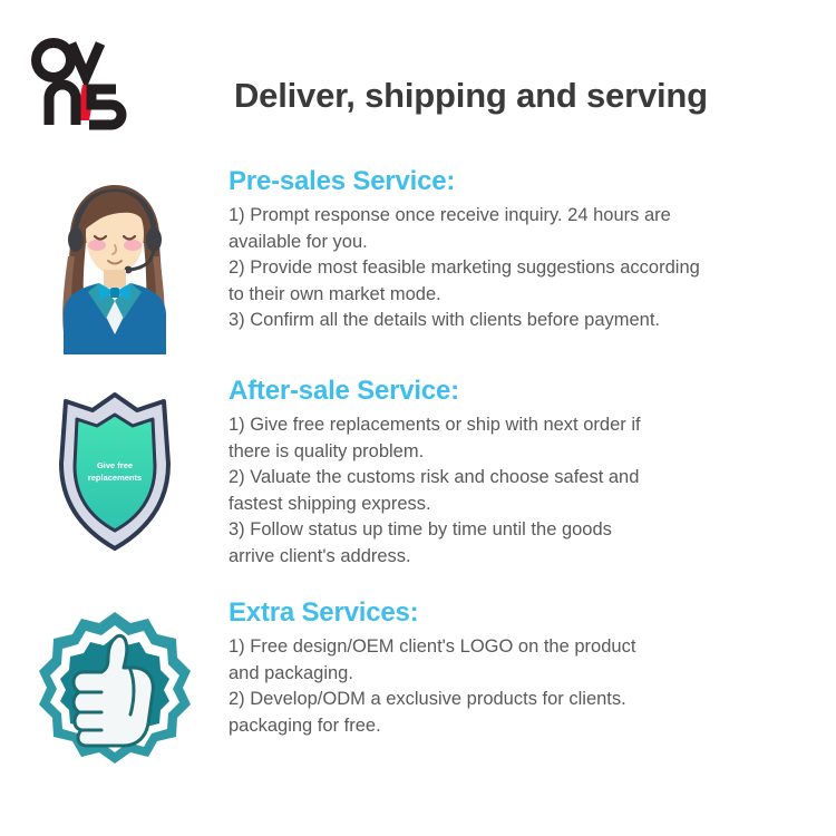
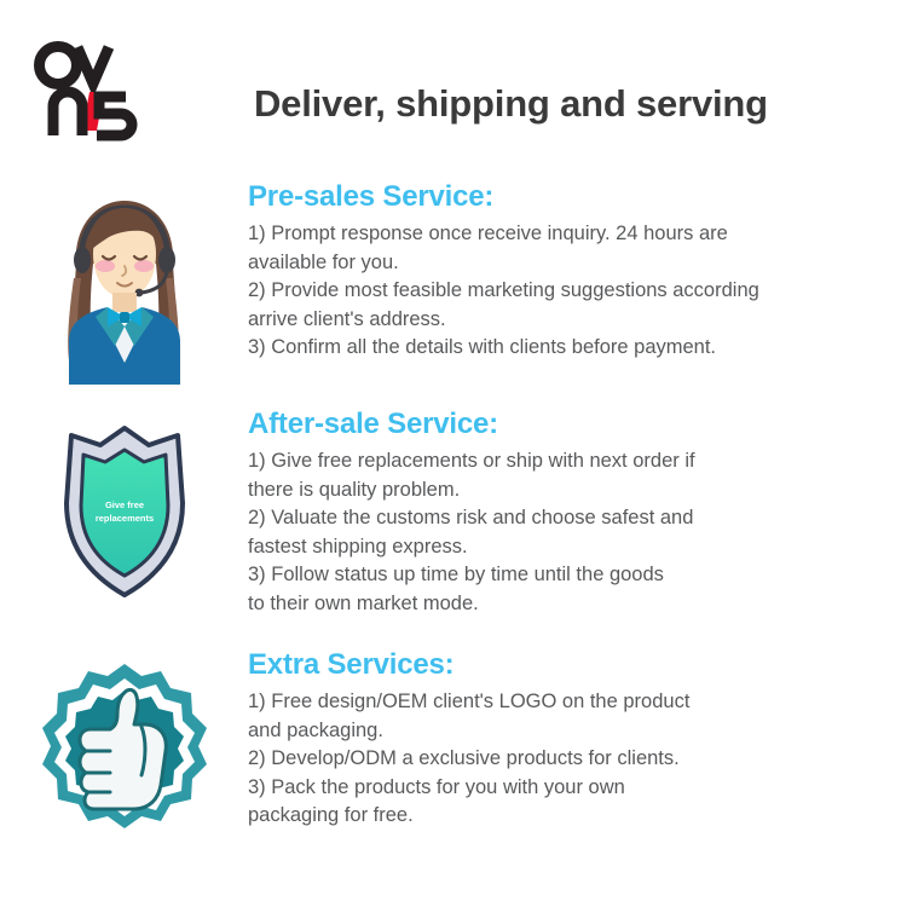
  Deliver, shipping and serving
  Pre-sales Service:
  1) Prompt response once receive inquiry. 24 hours are
  available for you.
  2) Provide most feasible marketing suggestions according
- to their own market mode.
+ arrive client's address.
  3) Confirm all the details with clients before payment.
  Give free
  replacements
  After-sale Service:
  1) Give free replacements or ship with next order if
  there is quality problem.
  2) Valuate the customs risk and choose safest and
  fastest shipping express.
  3) Follow status up time by time until the goods
- arrive client's address.
+ to their own market mode.
  Extra Services:
  1) Free design/OEM client's LOGO on the product
  and packaging.
  2) Develop/ODM a exclusive products for clients.
+ 3) Pack the products for you with your own
  packaging for free.
